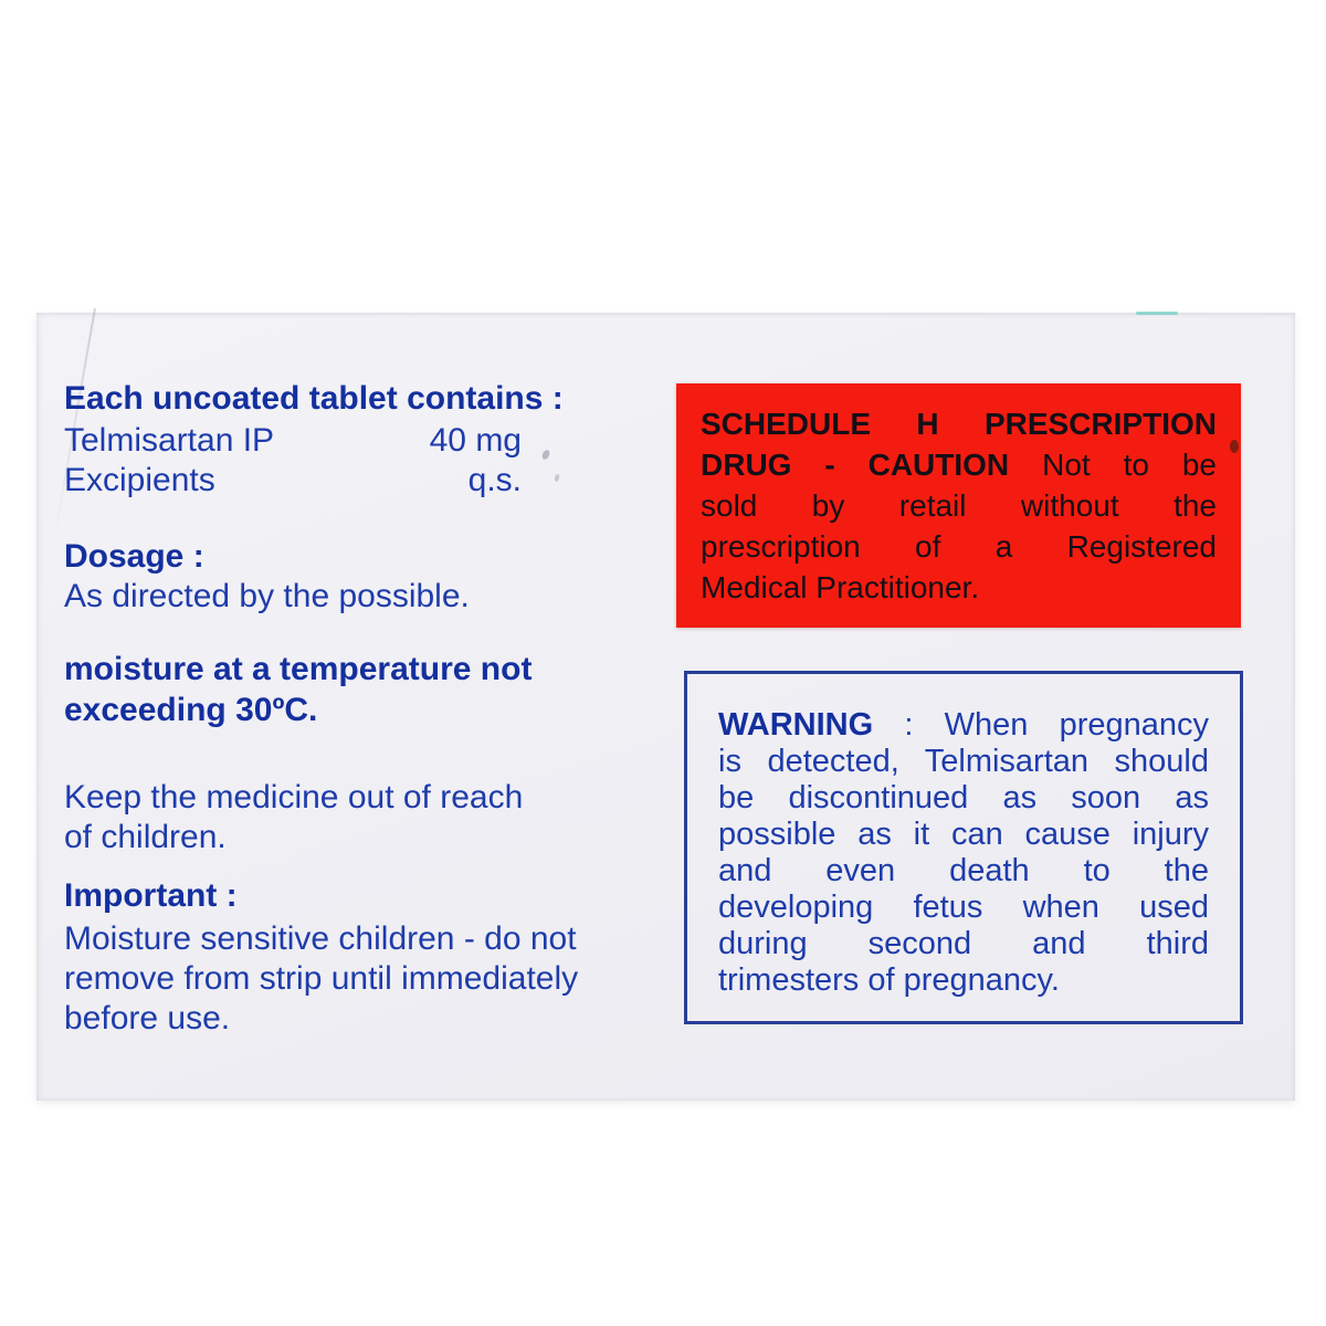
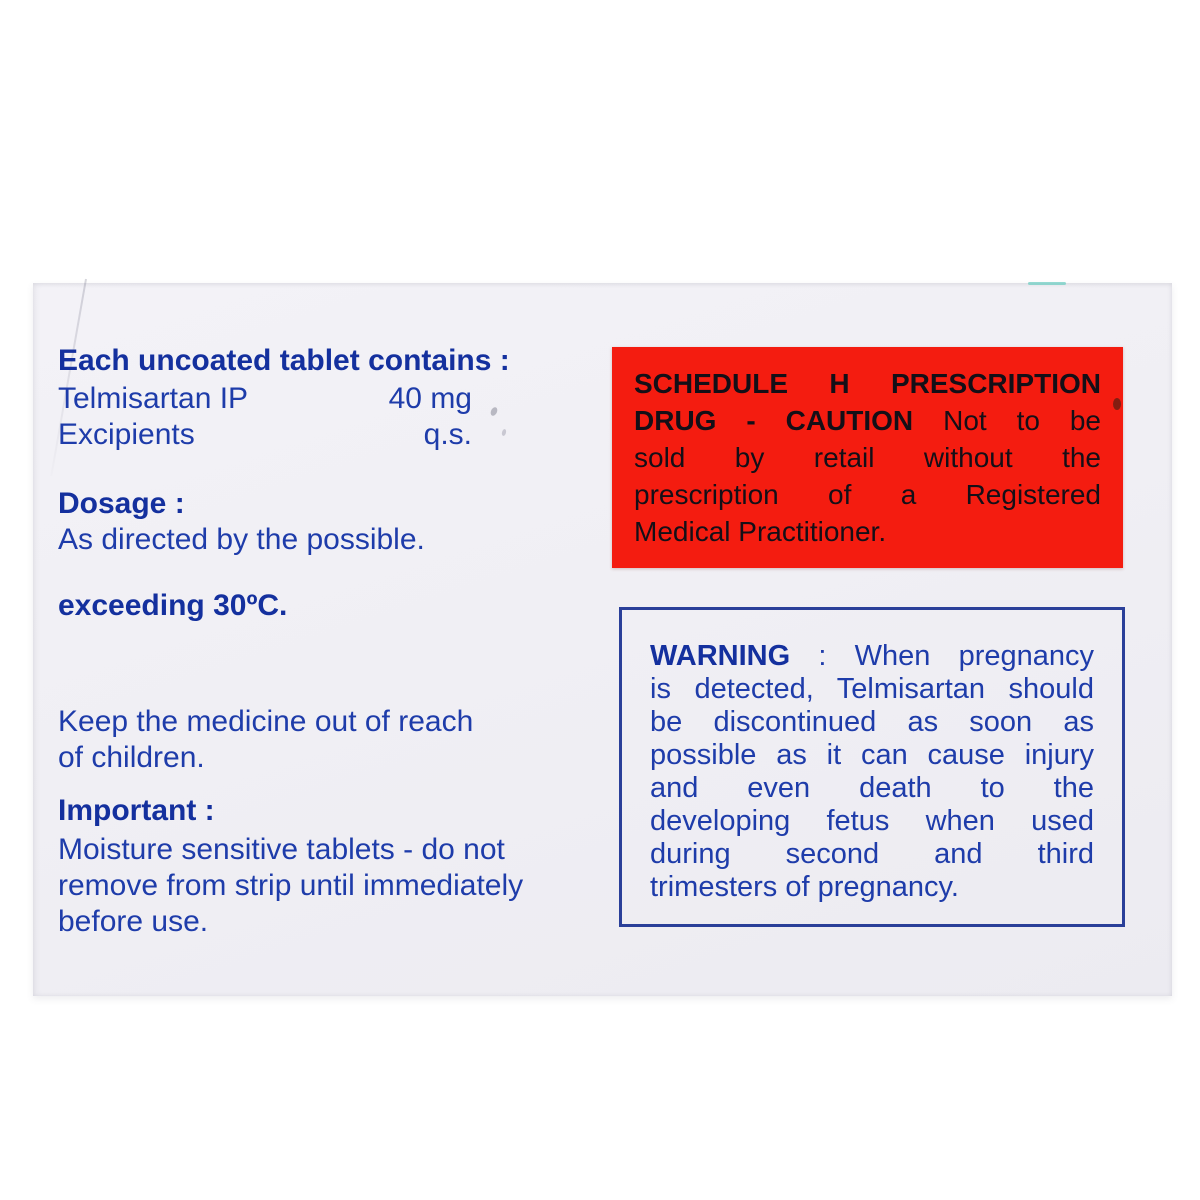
  Each uncoated tablet contains :
  Telmisartan IP
  40 mg
  Excipients
  q.s.
  Dosage :
  As directed by the possible.
- moisture at a temperature not
  exceeding 30ºC.
  Keep the medicine out of reach
  of children.
  Important :
- Moisture sensitive children - do not
+ Moisture sensitive tablets - do not
  remove from strip until immediately
  before use.
  SCHEDULE H PRESCRIPTION
  DRUG - CAUTION Not to be
  sold by retail without the
  prescription of a Registered
  Medical Practitioner.
  WARNING : When pregnancy
  is detected, Telmisartan should
  be discontinued as soon as
  possible as it can cause injury
  and even death to the
  developing fetus when used
  during second and third
  trimesters of pregnancy.
